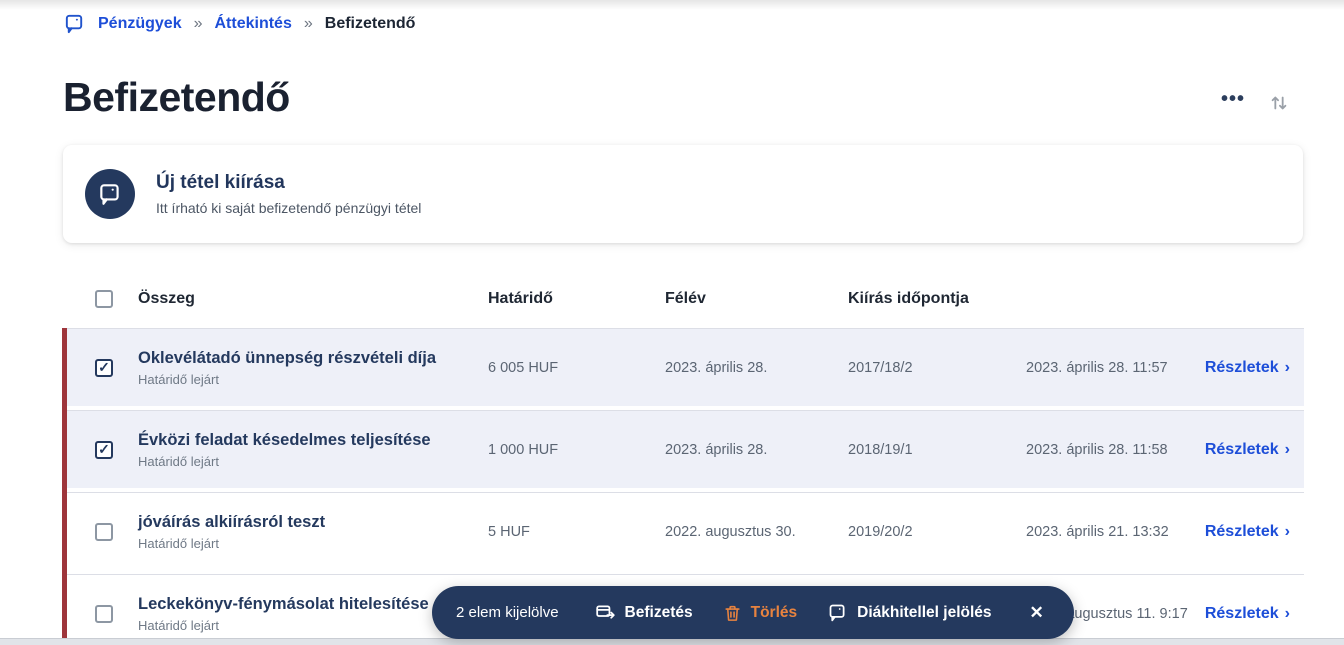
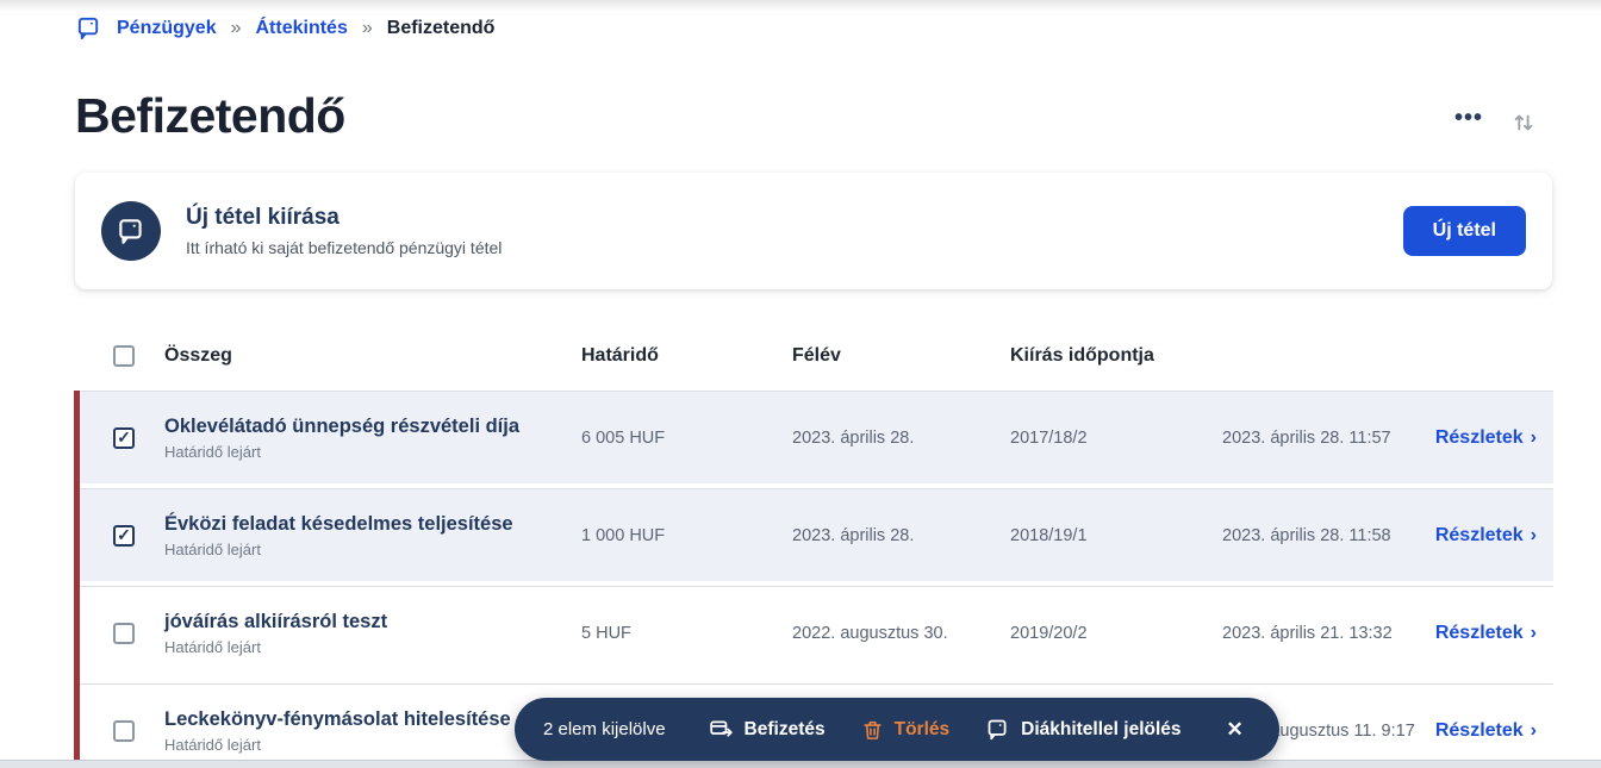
  Pénzügyek
  »
  Áttekintés
  »
  Befizetendő
  Befizetendő
  •••
  Új tétel kiírása
  Itt írható ki saját befizetendő pénzügyi tétel
+ Új tétel
  Összeg
  Határidő
  Félév
  Kiírás időpontja
  ✓
  Oklevélátadó ünnepség részvételi díja
  Határidő lejárt
  6 005 HUF
  2023. április 28.
  2017/18/2
  2023. április 28. 11:57
  Részletek ›
  ✓
  Évközi feladat késedelmes teljesítése
  Határidő lejárt
  1 000 HUF
  2023. április 28.
  2018/19/1
  2023. április 28. 11:58
  Részletek ›
  jóváírás alkiírásról teszt
  Határidő lejárt
  5 HUF
  2022. augusztus 30.
  2019/20/2
  2023. április 21. 13:32
  Részletek ›
  Leckekönyv-fénymásolat hitelesítése
  Határidő lejárt
  ugusztus 11. 9:17
  Részletek ›
  2 elem kijelölve
  Befizetés
  Törlés
  Diákhitellel jelölés
  ✕
